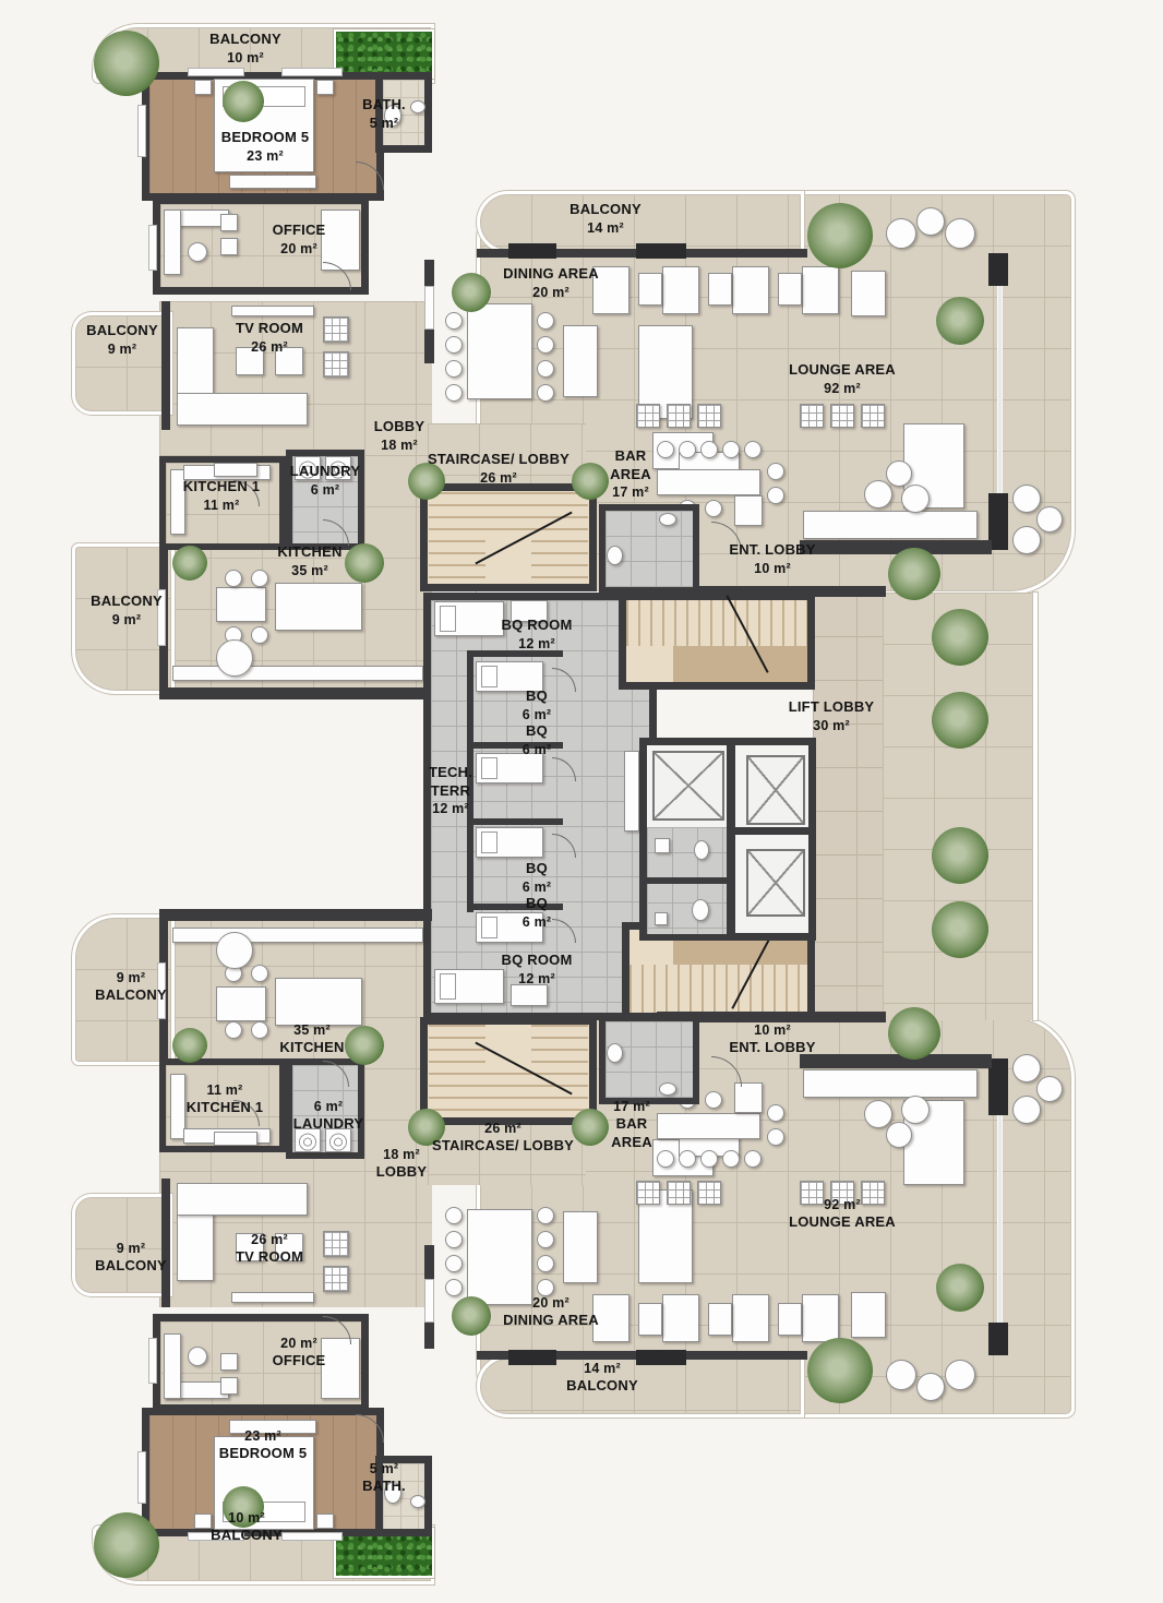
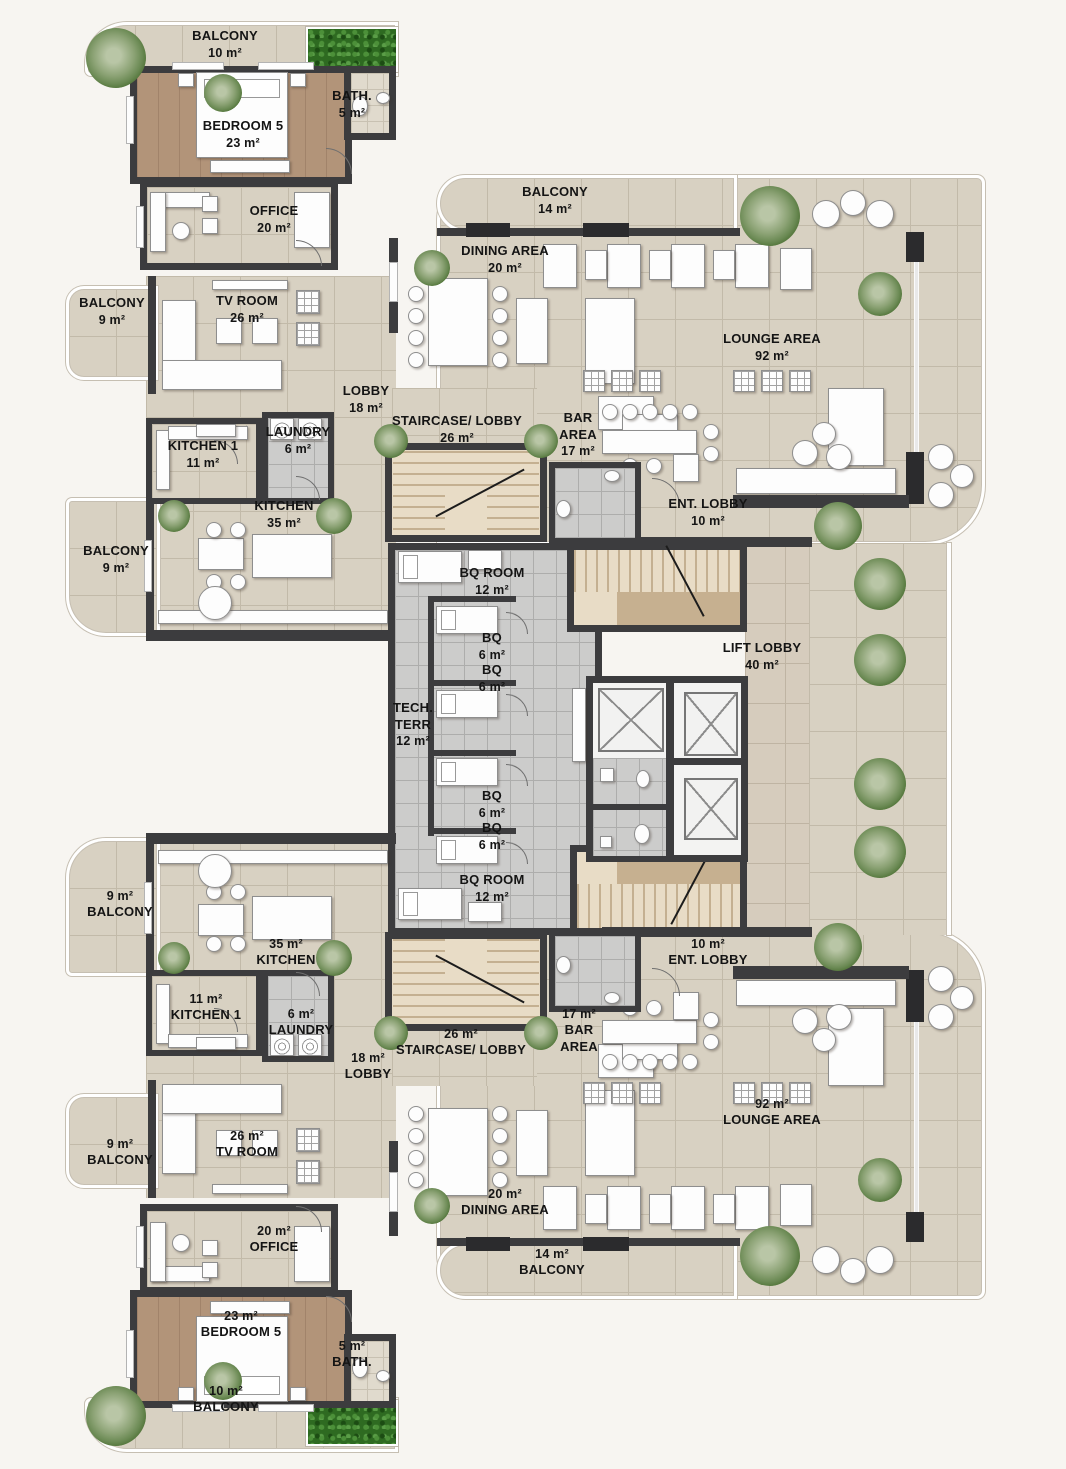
  BALCONY
  10 m²
  BEDROOM 5
  23 m²
  BATH.
  5 m²
  OFFICE
  20 m²
  BALCONY
  9 m²
  TV ROOM
  26 m²
  LOBBY
  18 m²
  STAIRCASE/ LOBBY
  26 m²
  KITCHEN 1
  11 m²
  LAUNDRY
  6 m²
  KITCHEN
  35 m²
  BALCONY
  9 m²
  BALCONY
  14 m²
  DINING AREA
  20 m²
  LOUNGE AREA
  92 m²
  BAR AREA
  17 m²
  ENT. LOBBY
  10 m²
  BQ ROOM
  12 m²
  BQ
  6 m²
  BQ
  6 m²
  TECH. TERR
  12 m²
  LIFT LOBBY
- 30 m²
+ 40 m²
  BQ
  6 m²
  BQ
  6 m²
  BQ ROOM
  12 m²
  BALCONY
  9 m²
  KITCHEN
  35 m²
  KITCHEN 1
  11 m²
  LAUNDRY
  6 m²
  LOBBY
  18 m²
  STAIRCASE/ LOBBY
  26 m²
  BAR AREA
  17 m²
  ENT. LOBBY
  10 m²
  BALCONY
  9 m²
  TV ROOM
  26 m²
  OFFICE
  20 m²
  BEDROOM 5
  23 m²
  BATH.
  5 m²
  LOUNGE AREA
  92 m²
  DINING AREA
  20 m²
  BALCONY
  14 m²
  BALCONY
  10 m²
